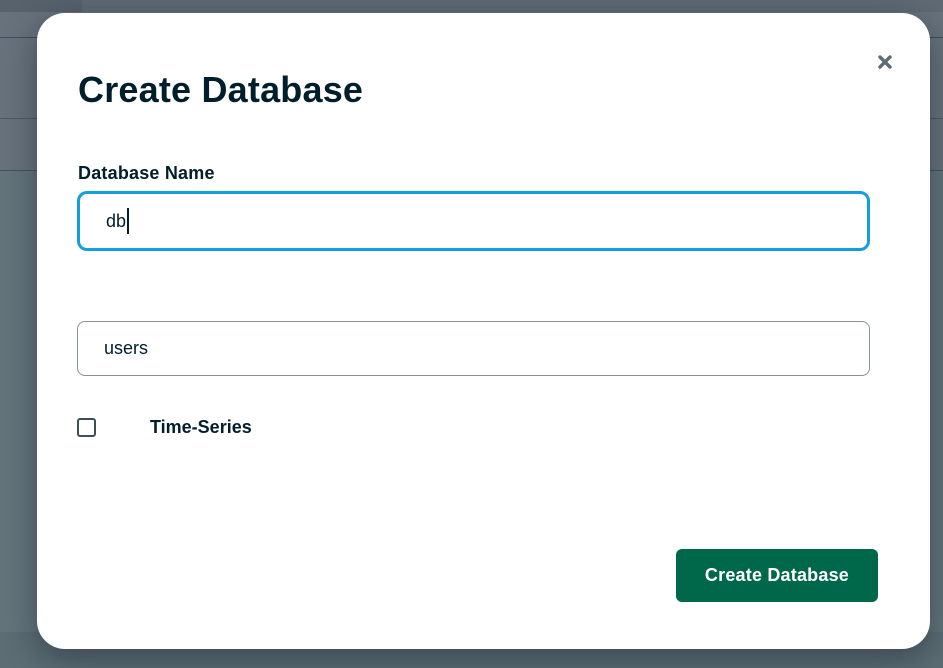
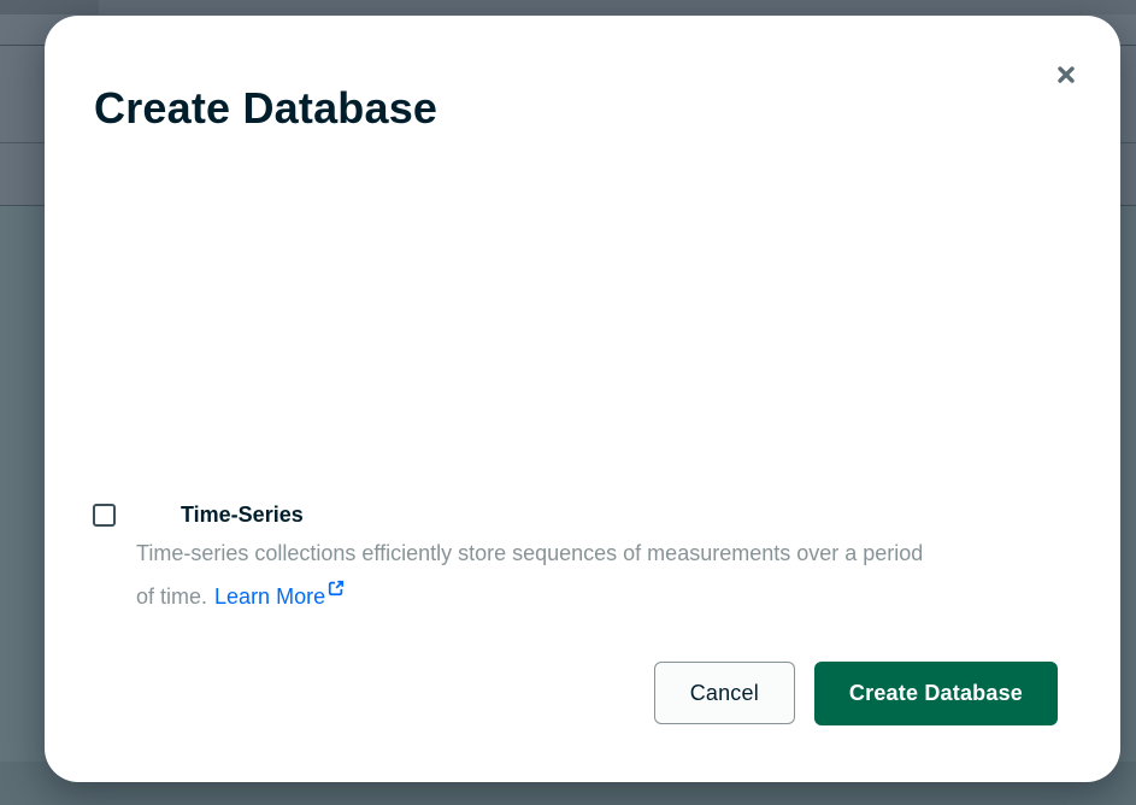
  Create Database
- Database Name
- db
- users
  Time-Series
+ Time-series collections efficiently store sequences of measurements over a period
+ of time. Learn More
+ Cancel
  Create Database
